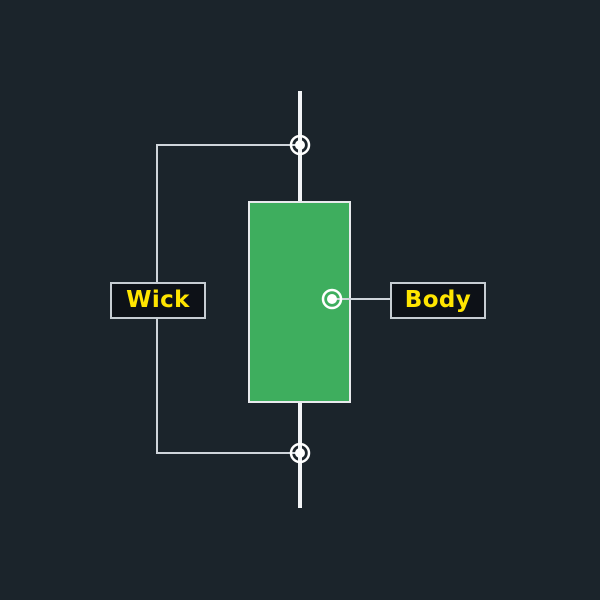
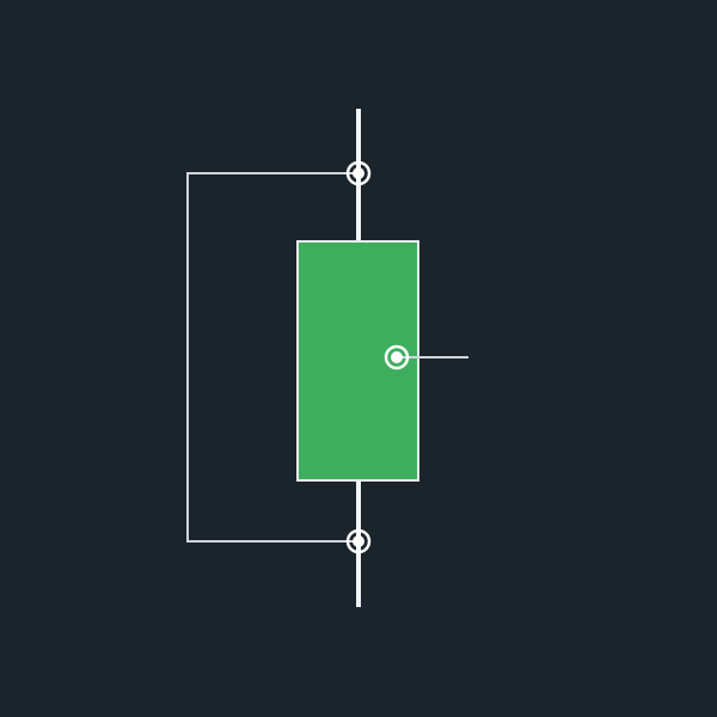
- Wick
- Body
